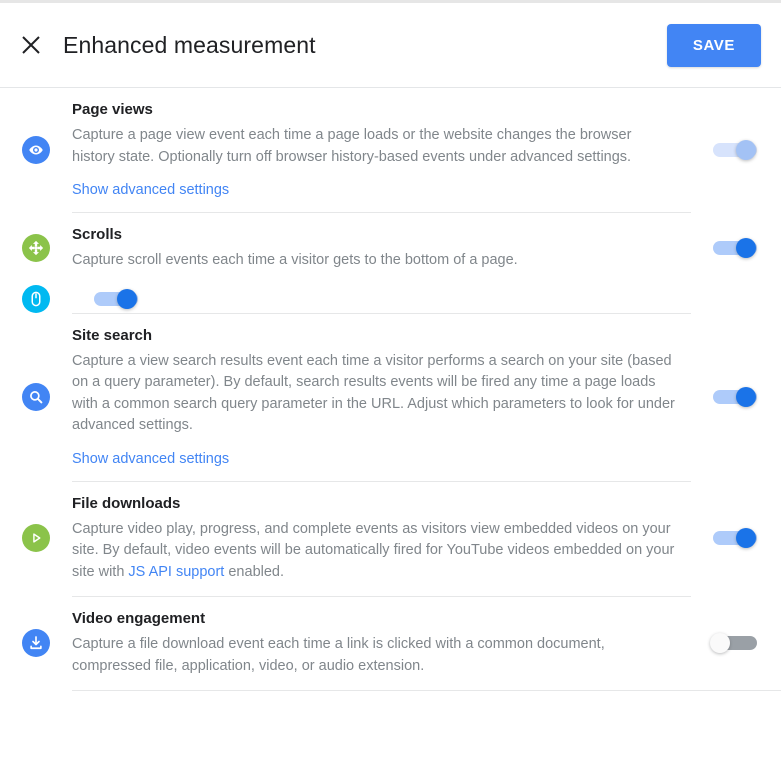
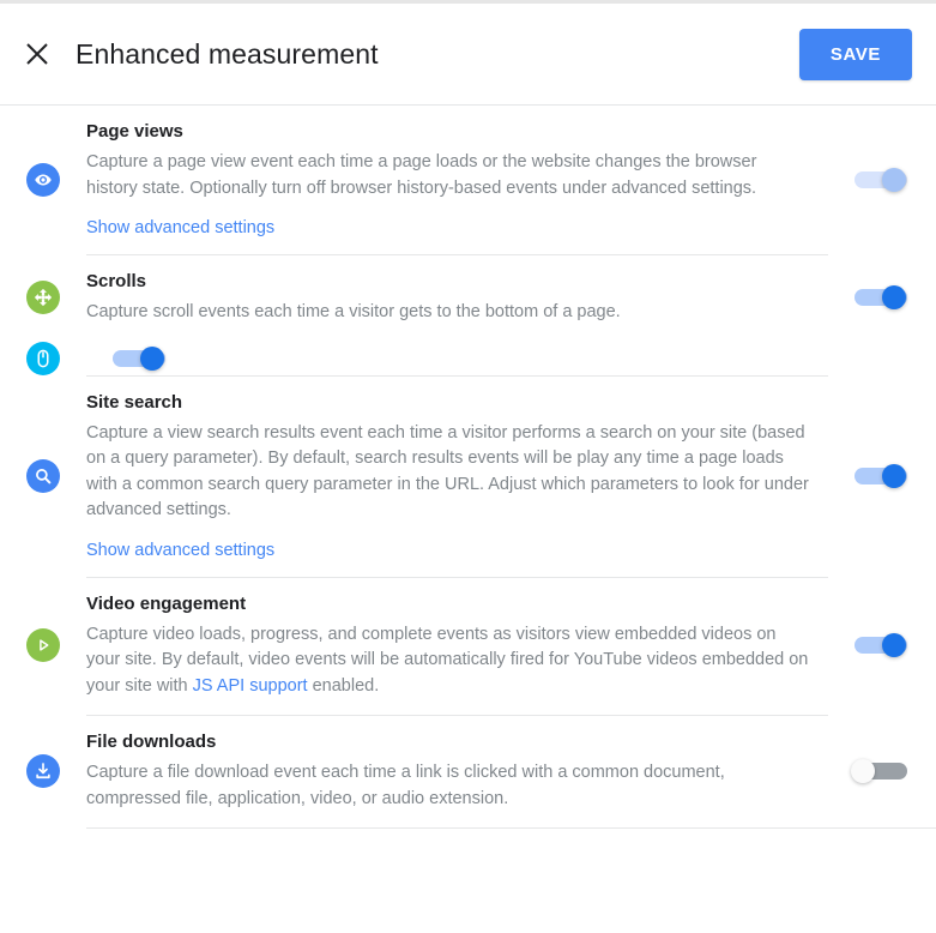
  Enhanced measurement
  SAVE
  Page views
  Capture a page view event each time a page loads or the website changes the browser history state. Optionally turn off browser history-based events under advanced settings.
  Show advanced settings
  Scrolls
  Capture scroll events each time a visitor gets to the bottom of a page.
  Site search
- Capture a view search results event each time a visitor performs a search on your site (based on a query parameter). By default, search results events will be fired any time a page loads with a common search query parameter in the URL. Adjust which parameters to look for under advanced settings.
+ Capture a view search results event each time a visitor performs a search on your site (based on a query parameter). By default, search results events will be play any time a page loads with a common search query parameter in the URL. Adjust which parameters to look for under advanced settings.
  Show advanced settings
- File downloads
+ Video engagement
- Capture video play, progress, and complete events as visitors view embedded videos on your site. By default, video events will be automatically fired for YouTube videos embedded on your site with JS API support enabled.
+ Capture video loads, progress, and complete events as visitors view embedded videos on your site. By default, video events will be automatically fired for YouTube videos embedded on your site with JS API support enabled.
- Video engagement
+ File downloads
  Capture a file download event each time a link is clicked with a common document, compressed file, application, video, or audio extension.
